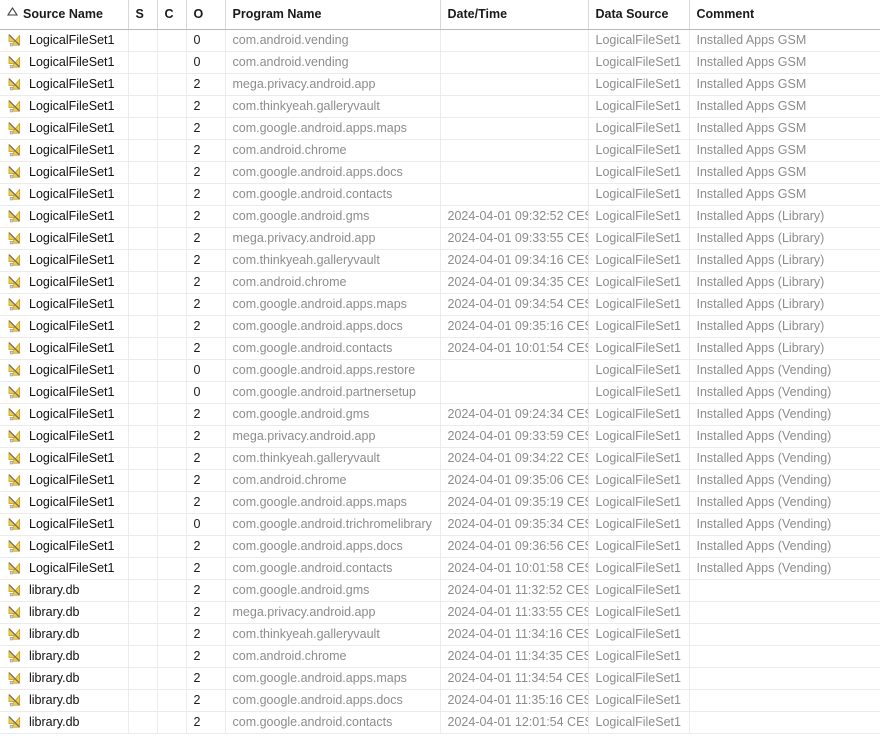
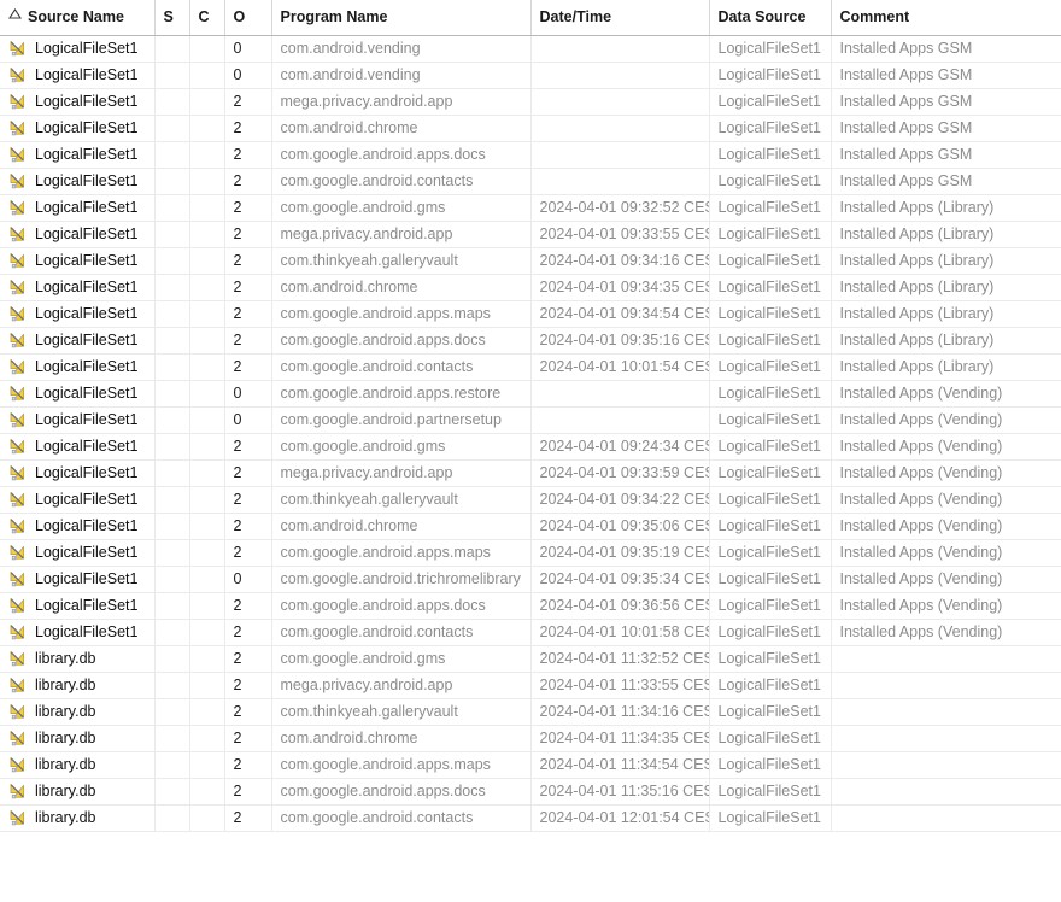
  Source Name	S	C	O	Program Name	Date/Time	Data Source	Comment
  LogicalFileSet1			0	com.android.vending		LogicalFileSet1	Installed Apps GSM
  LogicalFileSet1			0	com.android.vending		LogicalFileSet1	Installed Apps GSM
  LogicalFileSet1			2	mega.privacy.android.app		LogicalFileSet1	Installed Apps GSM
- LogicalFileSet1			2	com.thinkyeah.galleryvault		LogicalFileSet1	Installed Apps GSM
- LogicalFileSet1			2	com.google.android.apps.maps		LogicalFileSet1	Installed Apps GSM
  LogicalFileSet1			2	com.android.chrome		LogicalFileSet1	Installed Apps GSM
  LogicalFileSet1			2	com.google.android.apps.docs		LogicalFileSet1	Installed Apps GSM
  LogicalFileSet1			2	com.google.android.contacts		LogicalFileSet1	Installed Apps GSM
  LogicalFileSet1			2	com.google.android.gms	2024-04-01 09:32:52 CE	LogicalFileSet1	Installed Apps (Library)
  LogicalFileSet1			2	mega.privacy.android.app	2024-04-01 09:33:55 CE	LogicalFileSet1	Installed Apps (Library)
  LogicalFileSet1			2	com.thinkyeah.galleryvault	2024-04-01 09:34:16 CE	LogicalFileSet1	Installed Apps (Library)
  LogicalFileSet1			2	com.android.chrome	2024-04-01 09:34:35 CE	LogicalFileSet1	Installed Apps (Library)
  LogicalFileSet1			2	com.google.android.apps.maps	2024-04-01 09:34:54 CE	LogicalFileSet1	Installed Apps (Library)
  LogicalFileSet1			2	com.google.android.apps.docs	2024-04-01 09:35:16 CE	LogicalFileSet1	Installed Apps (Library)
  LogicalFileSet1			2	com.google.android.contacts	2024-04-01 10:01:54 CE	LogicalFileSet1	Installed Apps (Library)
  LogicalFileSet1			0	com.google.android.apps.restore		LogicalFileSet1	Installed Apps (Vending)
  LogicalFileSet1			0	com.google.android.partnersetup		LogicalFileSet1	Installed Apps (Vending)
  LogicalFileSet1			2	com.google.android.gms	2024-04-01 09:24:34 CE	LogicalFileSet1	Installed Apps (Vending)
  LogicalFileSet1			2	mega.privacy.android.app	2024-04-01 09:33:59 CE	LogicalFileSet1	Installed Apps (Vending)
  LogicalFileSet1			2	com.thinkyeah.galleryvault	2024-04-01 09:34:22 CE	LogicalFileSet1	Installed Apps (Vending)
  LogicalFileSet1			2	com.android.chrome	2024-04-01 09:35:06 CE	LogicalFileSet1	Installed Apps (Vending)
  LogicalFileSet1			2	com.google.android.apps.maps	2024-04-01 09:35:19 CE	LogicalFileSet1	Installed Apps (Vending)
  LogicalFileSet1			0	com.google.android.trichromelibrary	2024-04-01 09:35:34 CE	LogicalFileSet1	Installed Apps (Vending)
  LogicalFileSet1			2	com.google.android.apps.docs	2024-04-01 09:36:56 CE	LogicalFileSet1	Installed Apps (Vending)
  LogicalFileSet1			2	com.google.android.contacts	2024-04-01 10:01:58 CE	LogicalFileSet1	Installed Apps (Vending)
  library.db			2	com.google.android.gms	2024-04-01 11:32:52 CE	LogicalFileSet1
  library.db			2	mega.privacy.android.app	2024-04-01 11:33:55 CE	LogicalFileSet1
  library.db			2	com.thinkyeah.galleryvault	2024-04-01 11:34:16 CE	LogicalFileSet1
  library.db			2	com.android.chrome	2024-04-01 11:34:35 CE	LogicalFileSet1
  library.db			2	com.google.android.apps.maps	2024-04-01 11:34:54 CE	LogicalFileSet1
  library.db			2	com.google.android.apps.docs	2024-04-01 11:35:16 CE	LogicalFileSet1
  library.db			2	com.google.android.contacts	2024-04-01 12:01:54 CE	LogicalFileSet1
